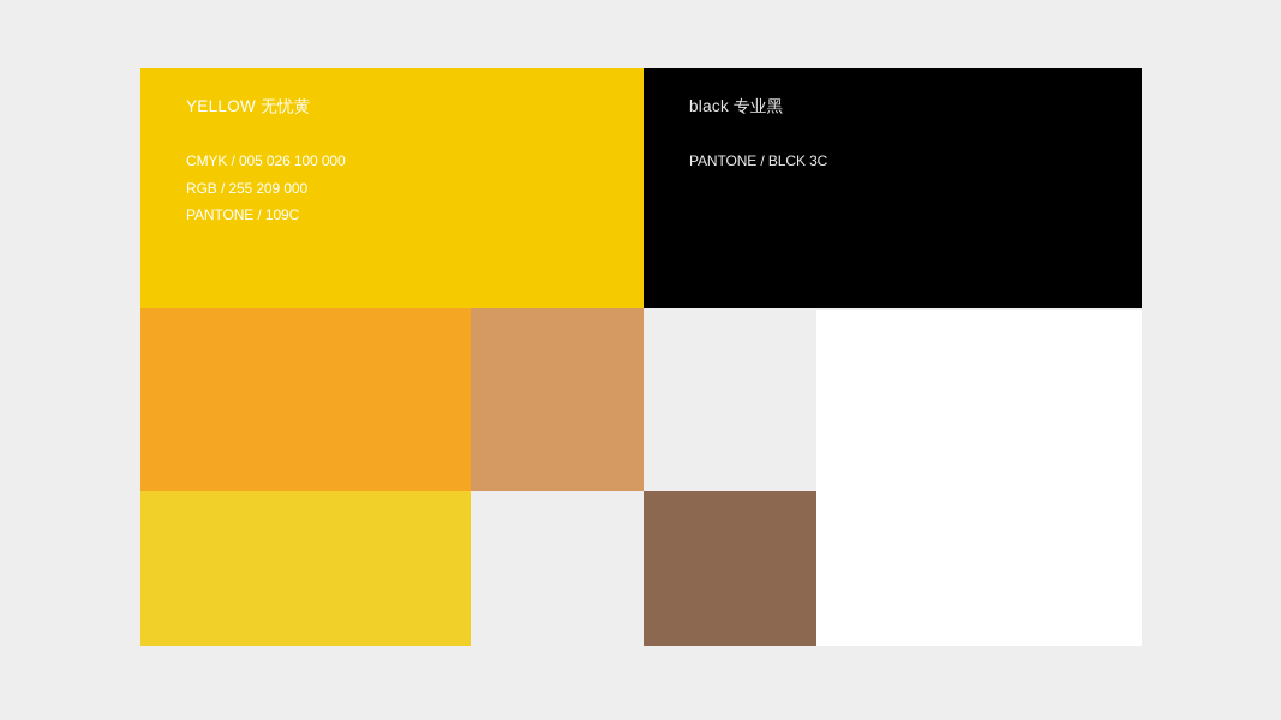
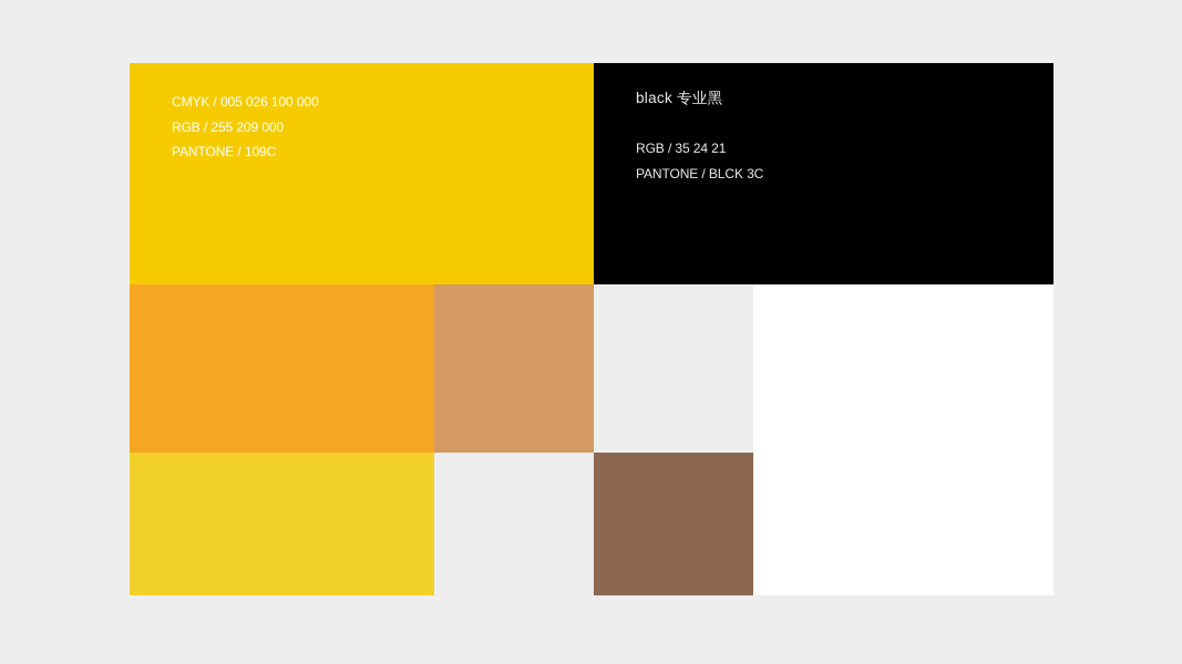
- YELLOW 无忧黄
  CMYK / 005 026 100 000
  RGB / 255 209 000
  PANTONE / 109C
  black 专业黑
+ RGB / 35 24 21
  PANTONE / BLCK 3C
